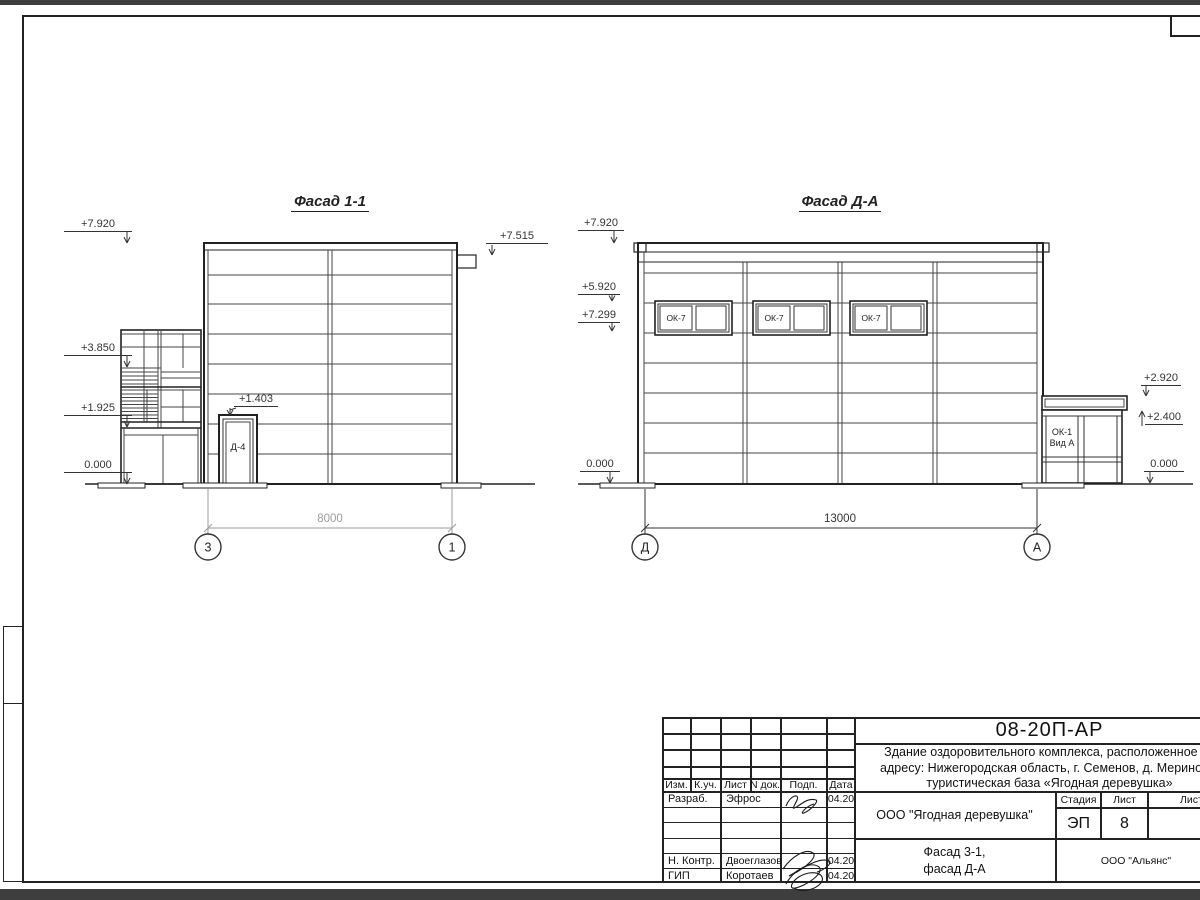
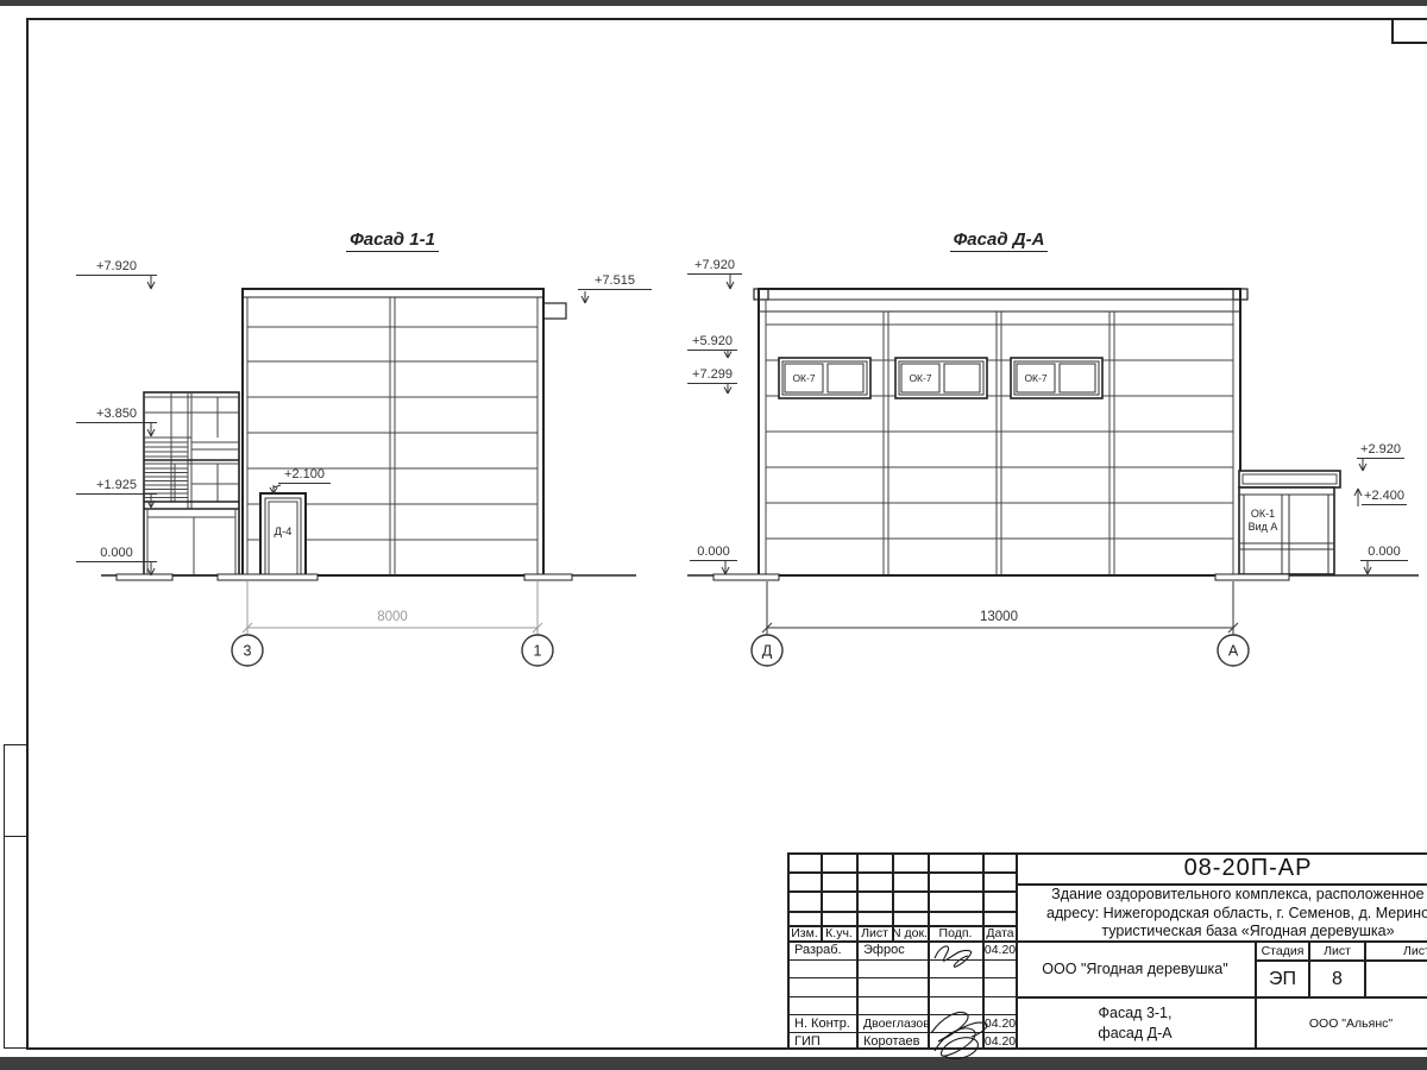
  3
  1
  Д
  А
  Фасад 1-1
  Фасад Д-А
  +7.920
  +3.850
  +1.925
  0.000
  +7.515
- +1.403
+ +2.100
  +7.920
  +5.920
  +7.299
  0.000
  +2.920
  +2.400
  0.000
  8000
  13000
  ОК-7
  ОК-7
  ОК-7
  ОК-1
  Вид А
  Д-4
  Изм.
  К.уч.
  Лист
  N док.
  Подп.
  Дата
  Разраб.
  Эфрос
  04.20
  Н. Контр.
  Двоеглазов
  04.20
  ГИП
  Коротаев
  04.20
  08-20П-АР
  Здание оздоровительного комплекса, расположенное
  адресу: Нижегородская область, г. Семенов, д. Мерино
  туристическая база «Ягодная деревушка»
  ООО "Ягодная деревушка"
  Стадия
  Лист
  ЭП
  8
  Фасад 3-1,
  фасад Д-А
  ООО "Альянс"
